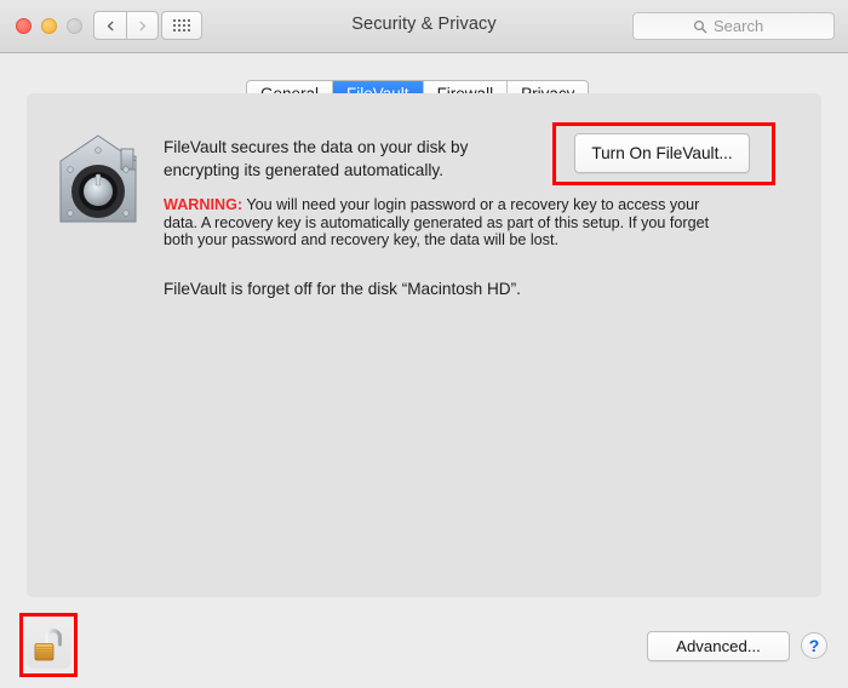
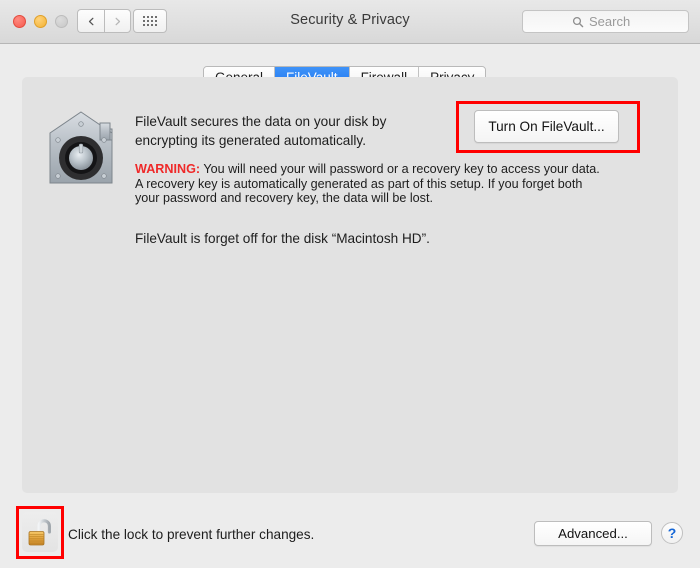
  Security & Privacy
  Search
  FileVault secures the data on your disk by encrypting its generated automatically.
- WARNING: You will need your login password or a recovery key to access your data. A recovery key is automatically generated as part of this setup. If you forget both your password and recovery key, the data will be lost.
+ WARNING: You will need your will password or a recovery key to access your data. A recovery key is automatically generated as part of this setup. If you forget both your password and recovery key, the data will be lost.
  FileVault is forget off for the disk “Macintosh HD”.
  Turn On FileVault...
+ Click the lock to prevent further changes.
  Advanced...
  ?
